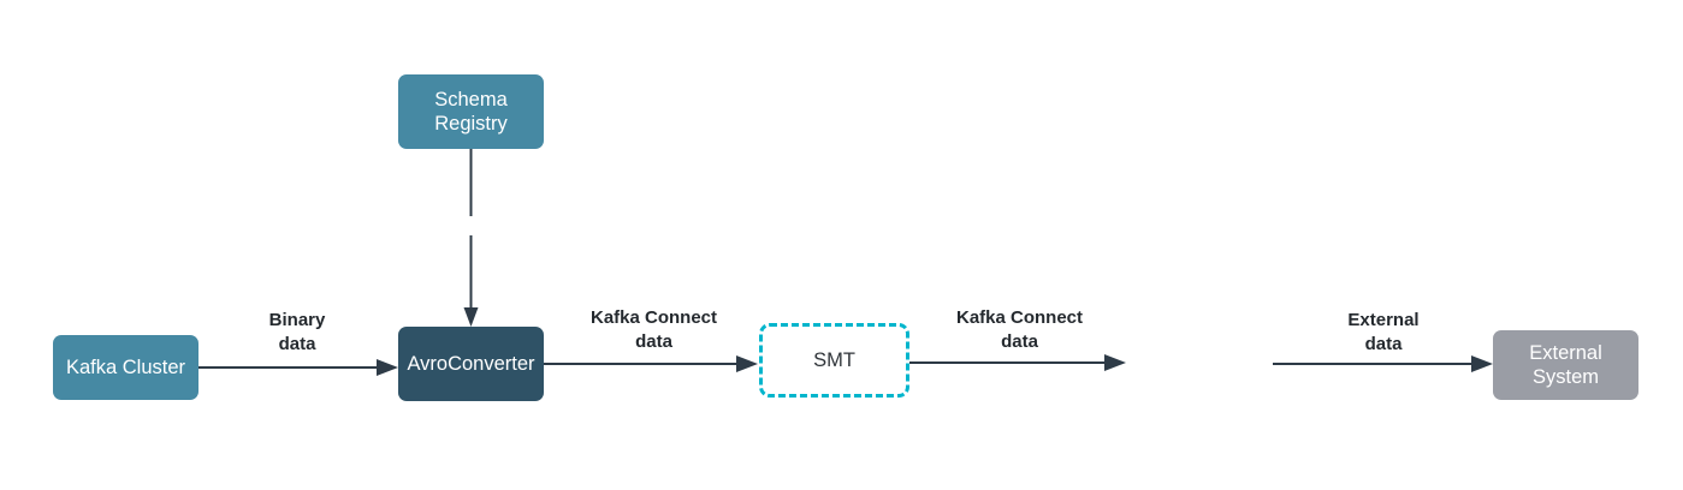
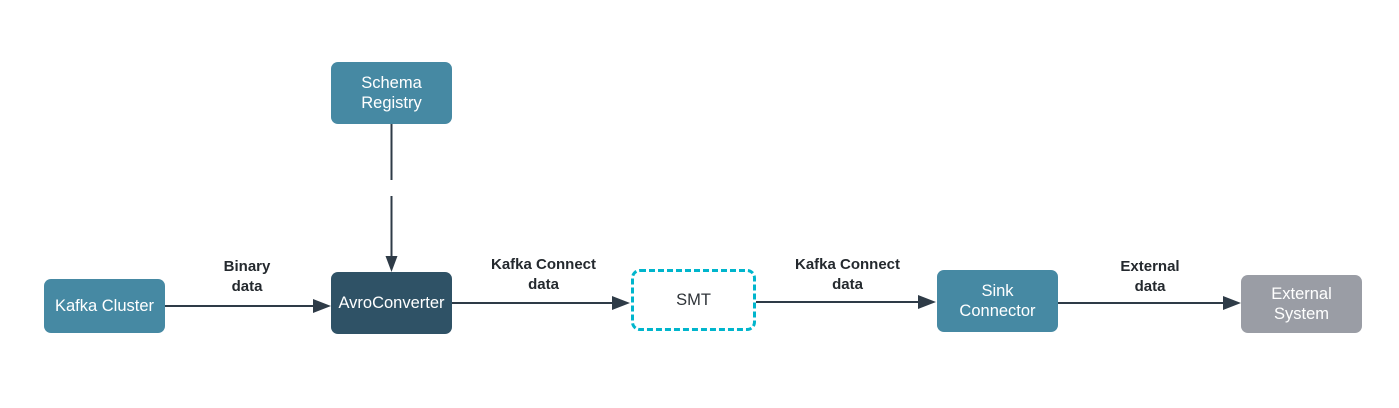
  Schema
  Registry
  Kafka Cluster
  AvroConverter
  SMT
+ Sink
+ Connector
  External
  System
  Binary
  data
  Kafka Connect
  data
  Kafka Connect
  data
  External
  data
